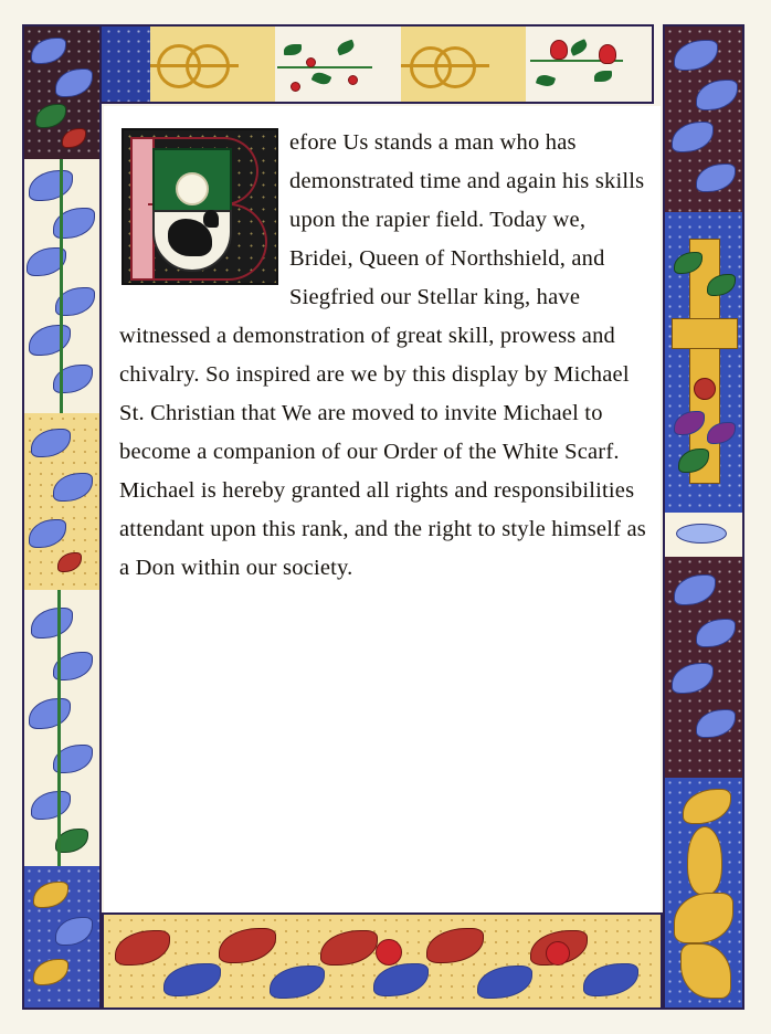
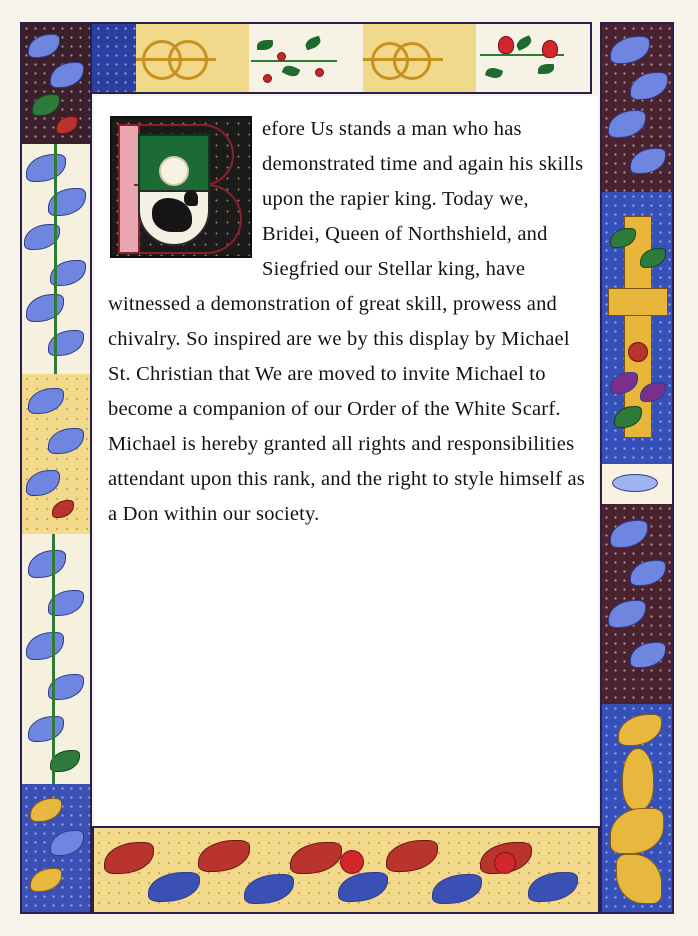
- efore Us stands a man who has demonstrated time and again his skills upon the rapier field. Today we, Bridei, Queen of Northshield, and Siegfried our Stellar king, have witnessed a demonstration of great skill, prowess and chivalry. So inspired are we by this display by Michael St. Christian that We are moved to invite Michael to become a companion of our Order of the White Scarf. Michael is hereby granted all rights and responsibilities attendant upon this rank, and the right to style himself as a Don within our society.
+ efore Us stands a man who has demonstrated time and again his skills upon the rapier king. Today we, Bridei, Queen of Northshield, and Siegfried our Stellar king, have witnessed a demonstration of great skill, prowess and chivalry. So inspired are we by this display by Michael St. Christian that We are moved to invite Michael to become a companion of our Order of the White Scarf. Michael is hereby granted all rights and responsibilities attendant upon this rank, and the right to style himself as a Don within our society.
